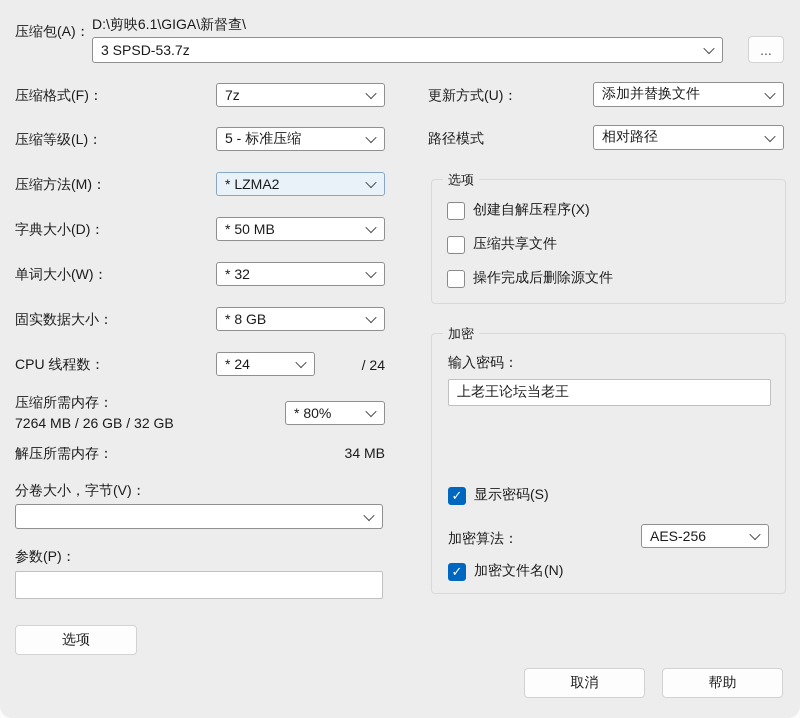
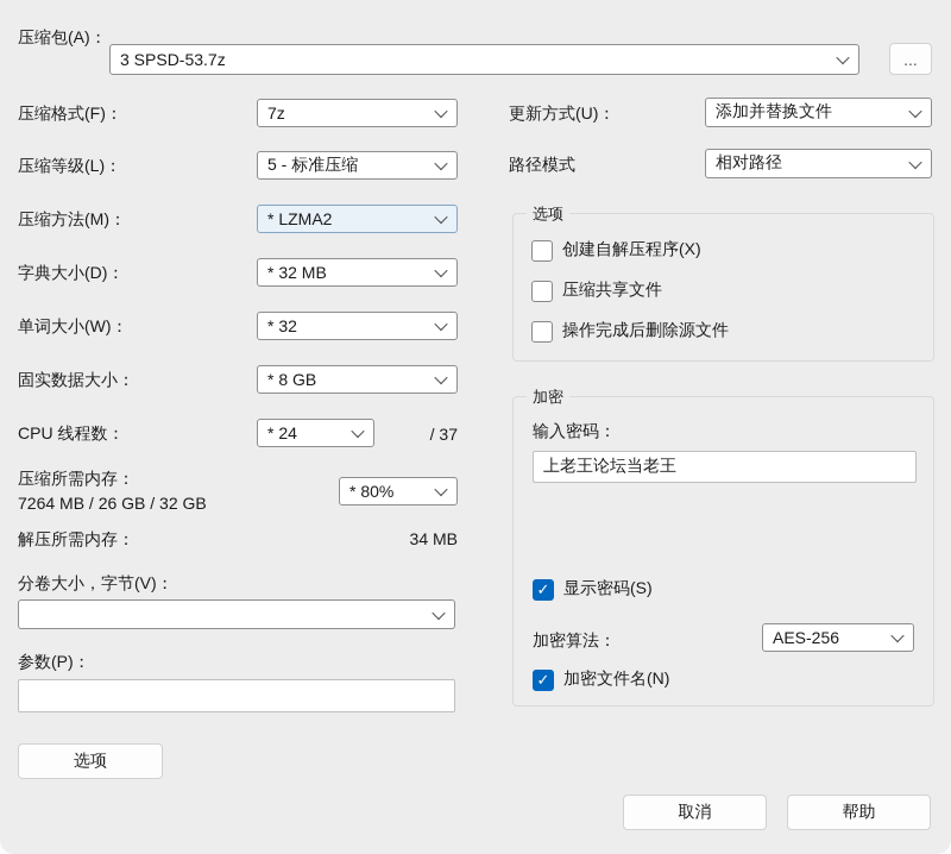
  压缩包(A)：
- D:\剪映6.1\GIGA\新督查\
  3 SPSD-53.7z
  ...
  压缩格式(F)：
  7z
  压缩等级(L)：
  5 - 标准压缩
  压缩方法(M)：
  * LZMA2
  字典大小(D)：
- * 50 MB
+ * 32 MB
  单词大小(W)：
  * 32
  固实数据大小：
  * 8 GB
  CPU 线程数：
  * 24
- / 24
+ / 37
  压缩所需内存：
  7264 MB / 26 GB / 32 GB
  * 80%
  解压所需内存：
  34 MB
  分卷大小，字节(V)：
  参数(P)：
  选项
  更新方式(U)：
  添加并替换文件
  路径模式
  相对路径
  选项
  创建自解压程序(X)
  压缩共享文件
  操作完成后删除源文件
  加密
  输入密码：
  上老王论坛当老王
  ✓
  显示密码(S)
  加密算法：
  AES-256
  ✓
  加密文件名(N)
  取消
  帮助
